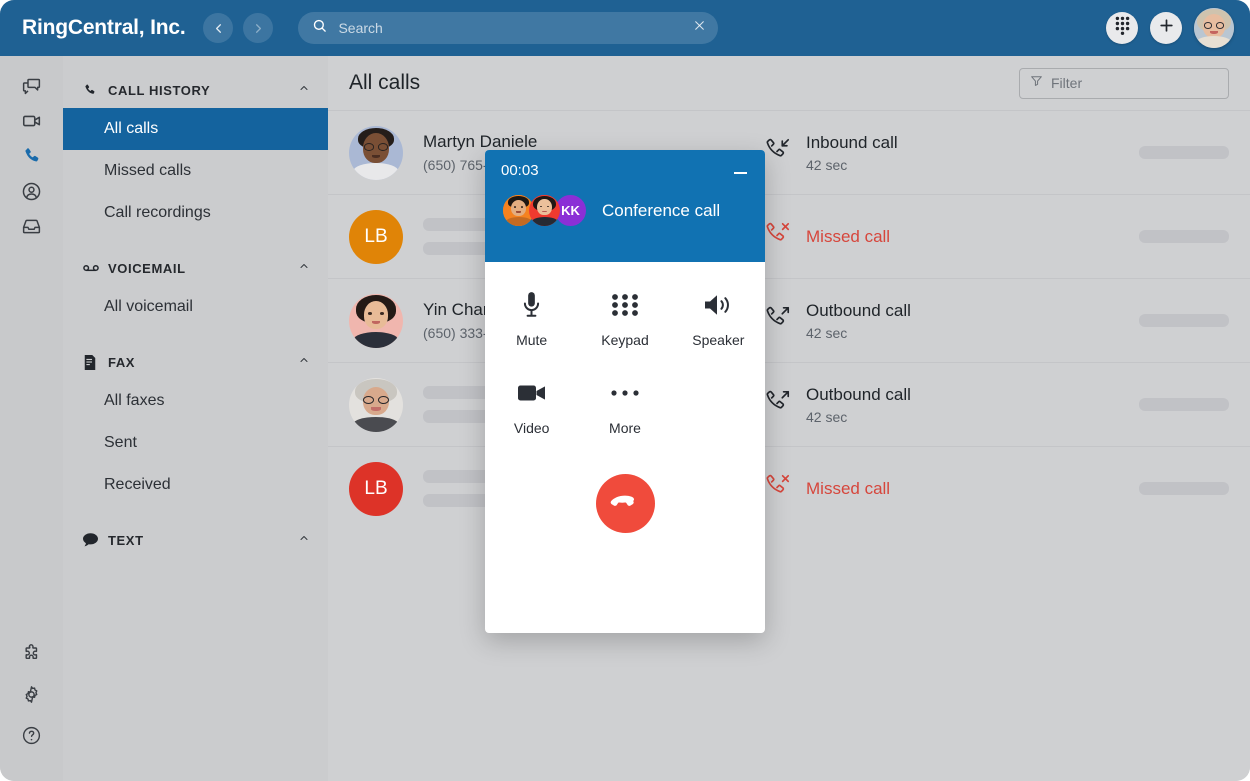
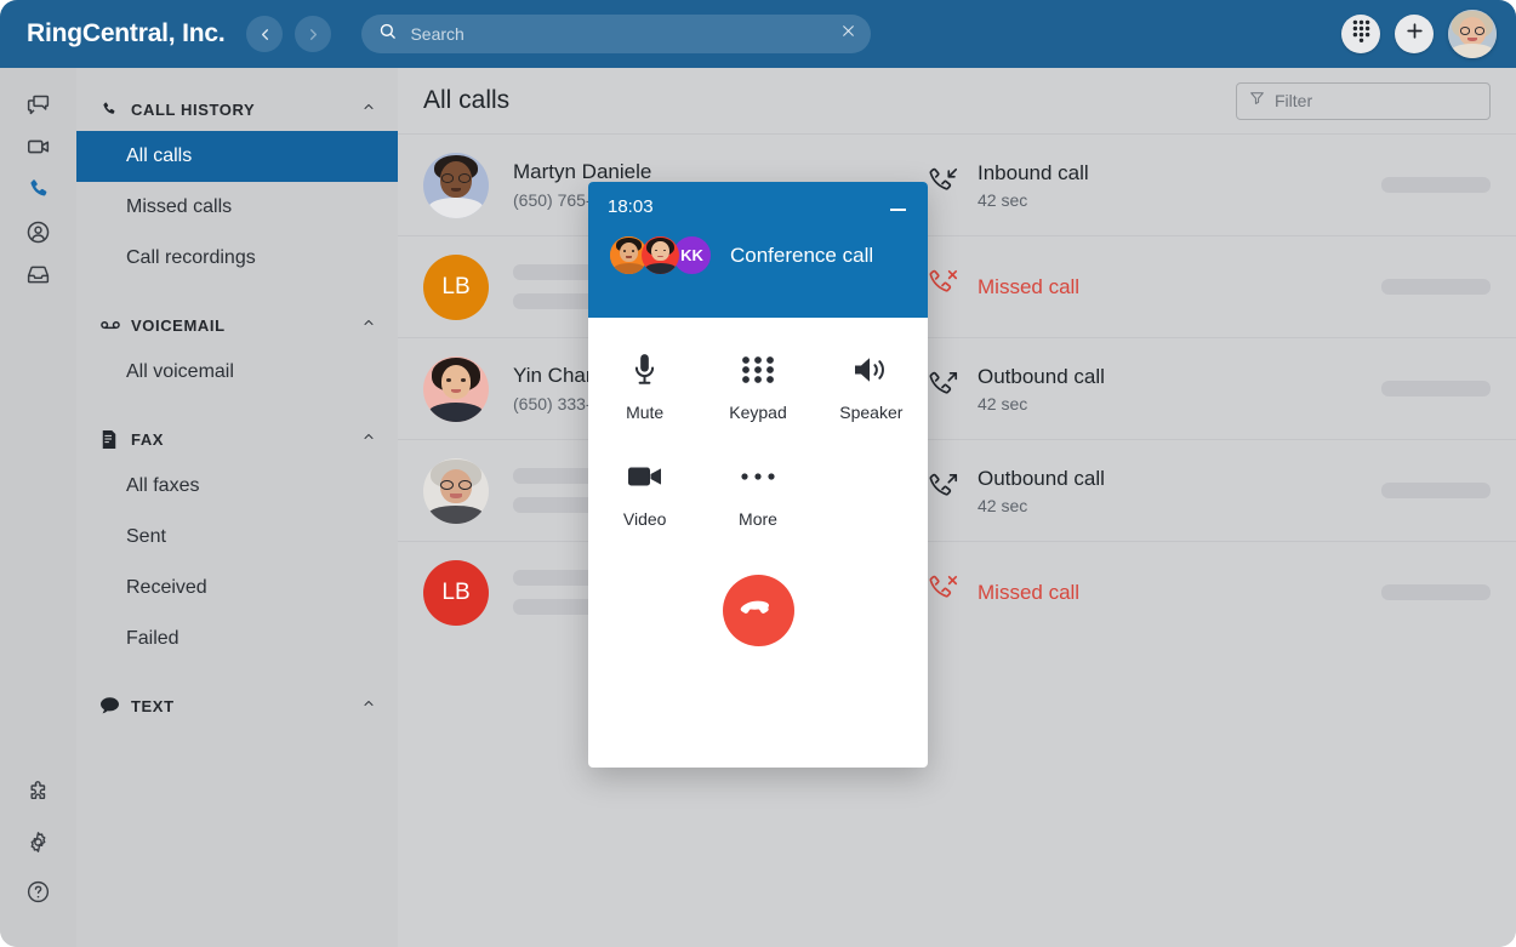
  RingCentral, Inc.
  Search
  CALL HISTORY
  All calls
  Missed calls
  Call recordings
  VOICEMAIL
  All voicemail
  FAX
  All faxes
  Sent
  Received
+ Failed
  TEXT
  All calls
  Filter
  Martyn Daniele
  (650) 765
  Inbound call
  42 sec
  LB
  Missed call
  Yin Cha
  (650) 333
  Outbound call
  42 sec
  Outbound call
  42 sec
  LB
  Missed call
- 00:03
+ 18:03
  KK
  Conference call
  Mute
  Keypad
  Speaker
  Video
  More
